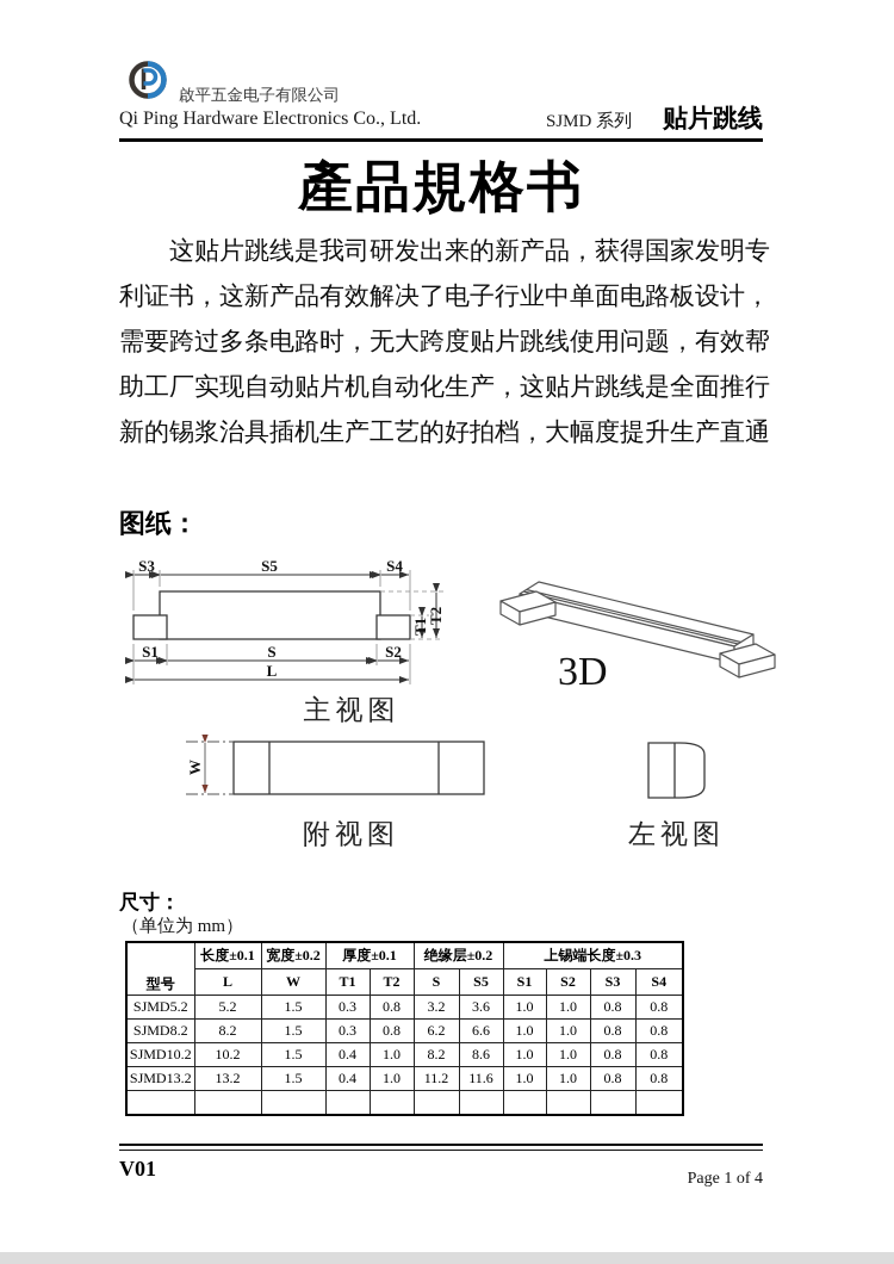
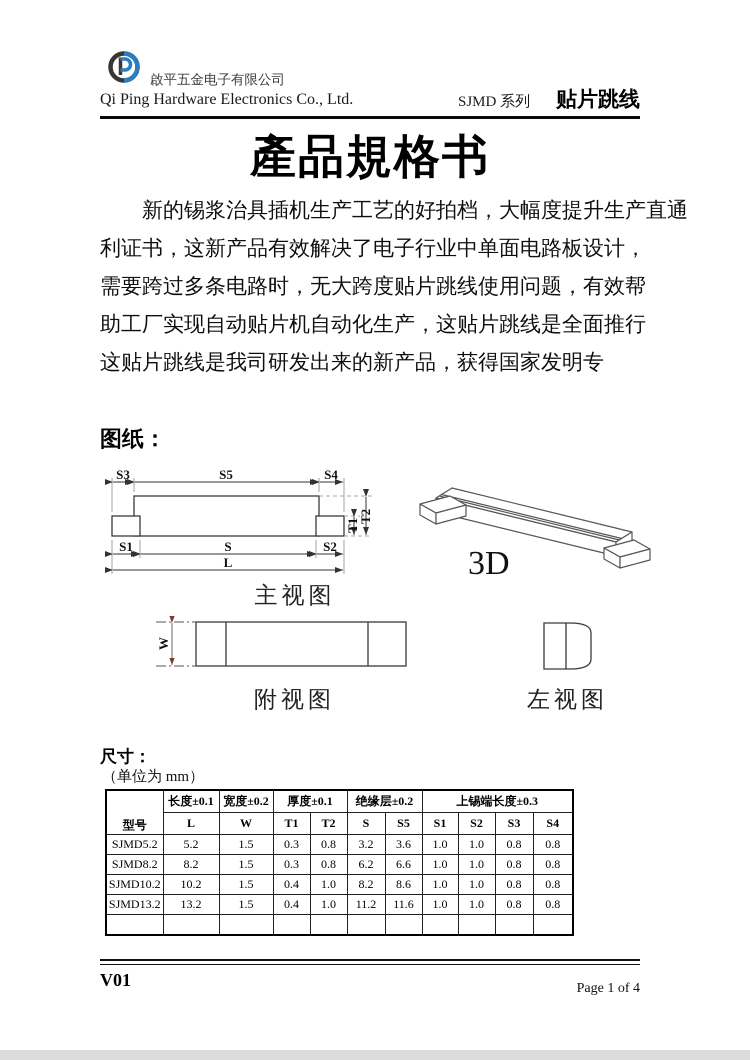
  啟平五金电子有限公司
  Qi Ping Hardware Electronics Co., Ltd.
  SJMD 系列
  贴片跳线
  產品規格书
- 这贴片跳线是我司研发出来的新产品，获得国家发明专
+ 新的锡浆治具插机生产工艺的好拍档，大幅度提升生产直通
  利证书，这新产品有效解决了电子行业中单面电路板设计，
  需要跨过多条电路时，无大跨度贴片跳线使用问题，有效帮
  助工厂实现自动贴片机自动化生产，这贴片跳线是全面推行
- 新的锡浆治具插机生产工艺的好拍档，大幅度提升生产直通
+ 这贴片跳线是我司研发出来的新产品，获得国家发明专
  图纸：
  S3
  S5
  S4
  S1
  S
  S2
  L
  主视图
  3D
  附视图
  左视图
  尺寸：
  （单位为 mm）
  型号	长度±0.1	宽度±0.2	厚度±0.1	绝缘层±0.2	上锡端长度±0.3
  L	W	T1	T2	S	S5	S1	S2	S3	S4
  SJMD5.2	5.2	1.5	0.3	0.8	3.2	3.6	1.0	1.0	0.8	0.8
  SJMD8.2	8.2	1.5	0.3	0.8	6.2	6.6	1.0	1.0	0.8	0.8
  SJMD10.2	10.2	1.5	0.4	1.0	8.2	8.6	1.0	1.0	0.8	0.8
  SJMD13.2	13.2	1.5	0.4	1.0	11.2	11.6	1.0	1.0	0.8	0.8
  V01
  Page 1 of 4
